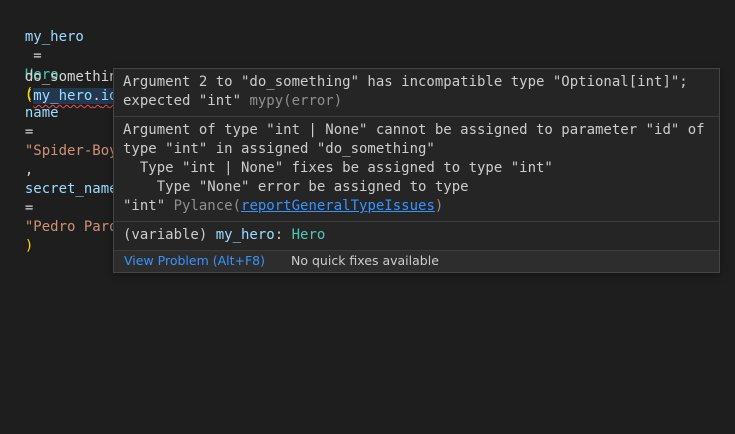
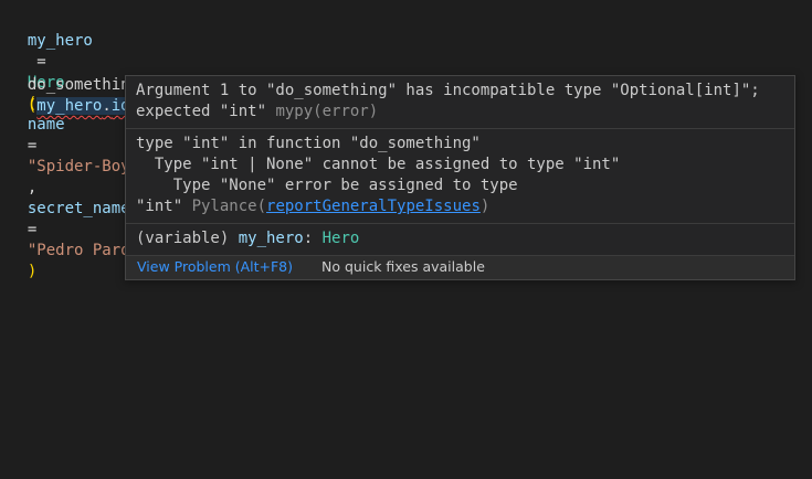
  my_hero = Hero ( name = "Spider-Bo , secret_nam = "Pedro Par )
  do_somethi (my_hero.i
- Argument 2 to "do_something" has incompatible type "Optional[int]";
+ Argument 1 to "do_something" has incompatible type "Optional[int]";
  expected "int" mypy(error)
- Argument of type "int | None" cannot be assigned to parameter "id" of
- type "int" in assigned "do_something"
+ type "int" in function "do_something"
- Type "int | None" fixes be assigned to type "int"
+ Type "int | None" cannot be assigned to type "int"
  Type "None" error be assigned to type
  "int" Pylance(reportGeneralTypeIssues)
  (variable) my_hero: Hero
  View Problem (Alt+F8)
  No quick fixes available
